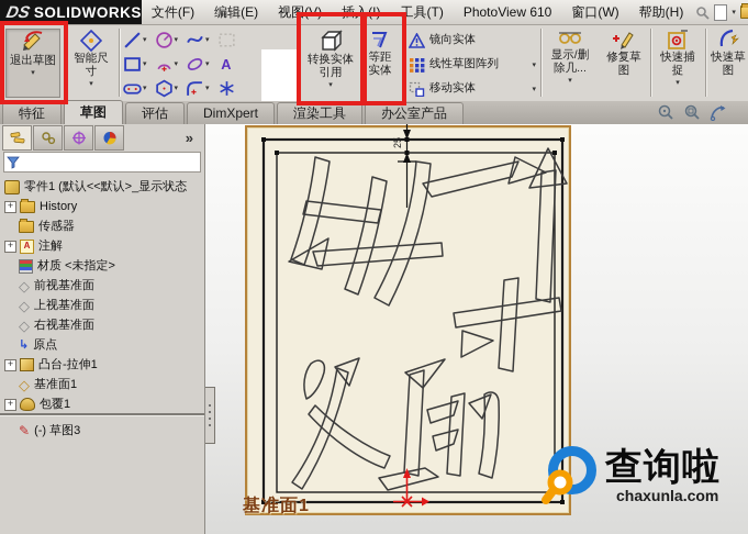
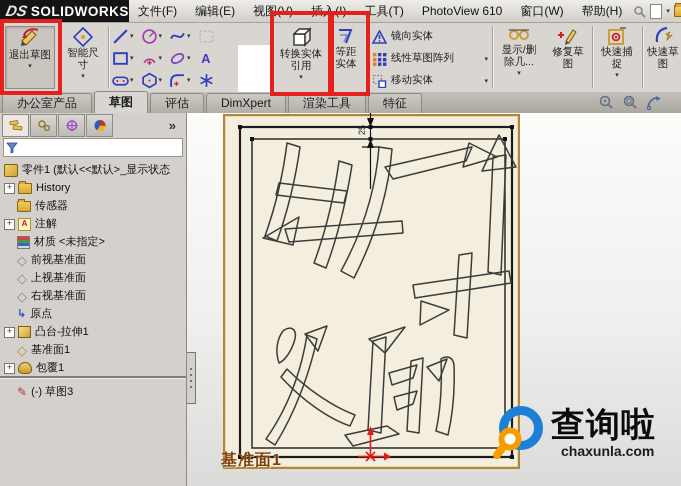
  SOLIDWORKS
  文件(F)
  编辑(E)
  视图(V)
  插入(I)
  工具(T)
  PhotoView 610
  窗口(W)
  帮助(H)
  退出草图
  智能尺寸
  A
  转换实体引用
  等距实体
  镜向实体
  线性草图阵列
  移动实体
  显示/删除几...
  修复草图
  快速捕捉
  快速草图
- 特征
+ 办公室产品
  草图
  评估
  DimXpert
  渲染工具
- 办公室产品
+ 特征
  »
  零件1 (默认<<默认>_显示状态
  +
  History
  传感器
  +
  A
  注解
  材质 <未指定>
  ◇
  前视基准面
  ◇
  上视基准面
  ◇
  右视基准面
  ↳
  原点
  +
  凸台-拉伸1
  ◇
  基准面1
  +
  包覆1
  ✎
  (-) 草图3
  基准面1
  查询啦
  chaxunla.com
